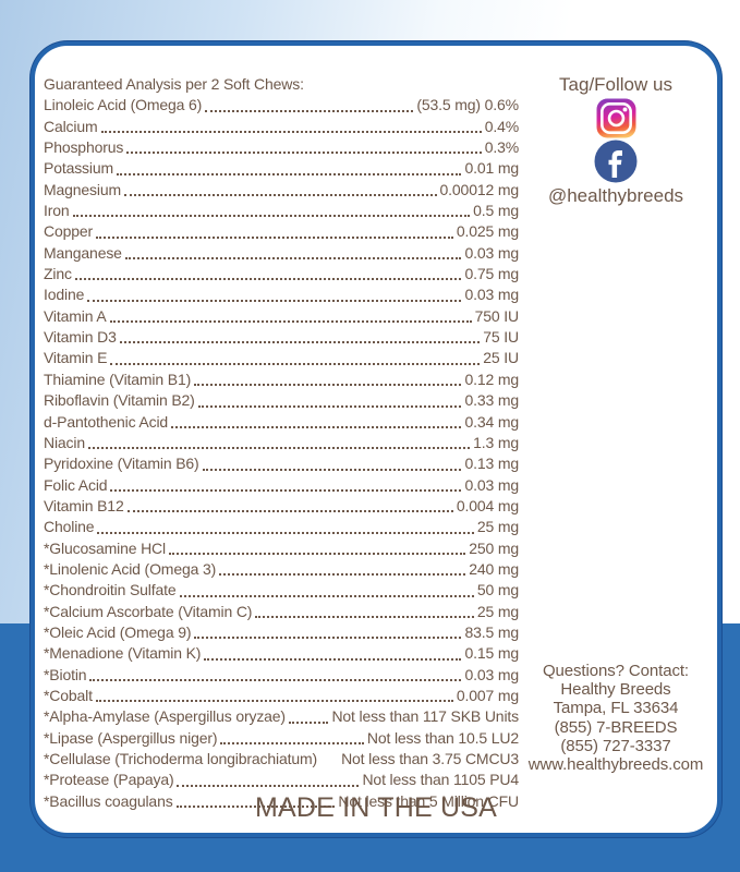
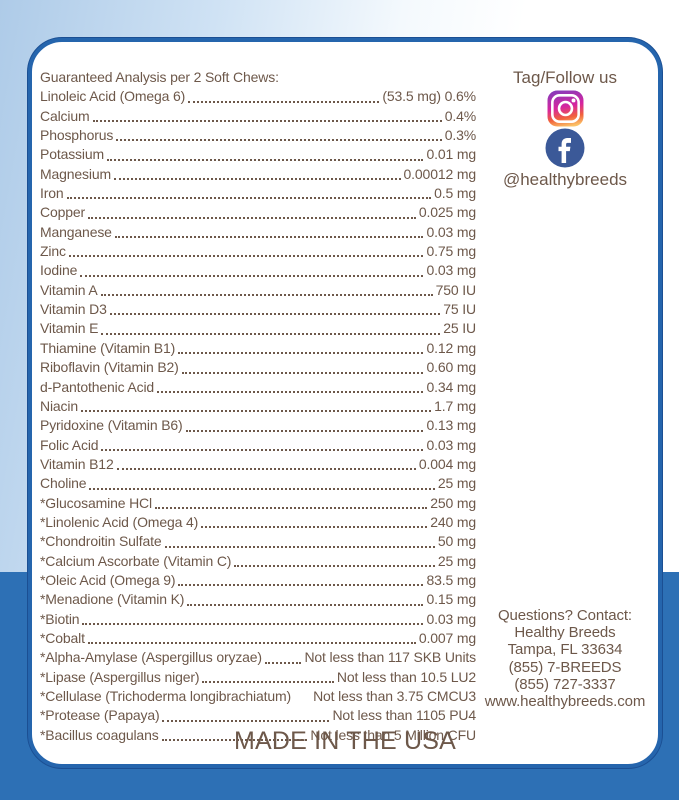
  Guaranteed Analysis per 2 Soft Chews:
  Linoleic Acid (Omega 6)
  (53.5 mg) 0.6%
  Calcium
  0.4%
  Phosphorus
  0.3%
  Potassium
  0.01 mg
  Magnesium
  0.00012 mg
  Iron
  0.5 mg
  Copper
  0.025 mg
  Manganese
  0.03 mg
  Zinc
  0.75 mg
  Iodine
  0.03 mg
  Vitamin A
  750 IU
  Vitamin D3
  75 IU
  Vitamin E
  25 IU
  Thiamine (Vitamin B1)
  0.12 mg
  Riboflavin (Vitamin B2)
- 0.33 mg
+ 0.60 mg
  d-Pantothenic Acid
  0.34 mg
  Niacin
- 1.3 mg
+ 1.7 mg
  Pyridoxine (Vitamin B6)
  0.13 mg
  Folic Acid
  0.03 mg
  Vitamin B12
  0.004 mg
  Choline
  25 mg
  *Glucosamine HCl
  250 mg
- *Linolenic Acid (Omega 3)
+ *Linolenic Acid (Omega 4)
  240 mg
  *Chondroitin Sulfate
  50 mg
  *Calcium Ascorbate (Vitamin C)
  25 mg
  *Oleic Acid (Omega 9)
  83.5 mg
  *Menadione (Vitamin K)
  0.15 mg
  *Biotin
  0.03 mg
  *Cobalt
  0.007 mg
  *Alpha-Amylase (Aspergillus oryzae)
  Not less than 117 SKB Units
  *Lipase (Aspergillus niger)
  Not less than 10.5 LU2
  *Cellulase (Trichoderma longibrachiatum)
  Not less than 3.75 CMCU3
  *Protease (Papaya)
  Not less than 1105 PU4
  *Bacillus coagulans
  Not less than 5 Million CFU
  Tag/Follow us
  @healthybreeds
  Questions? Contact:
  Healthy Breeds
  Tampa, FL 33634
  (855) 7-BREEDS
  (855) 727-3337
  www.healthybreeds.com
  MADE IN THE USA
